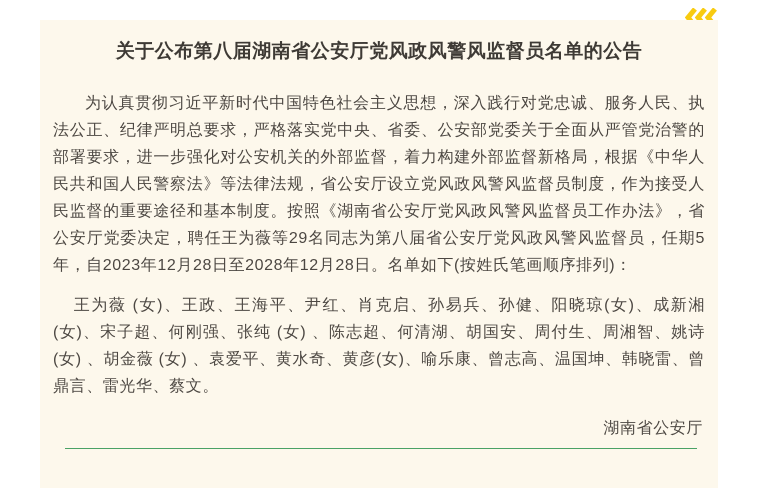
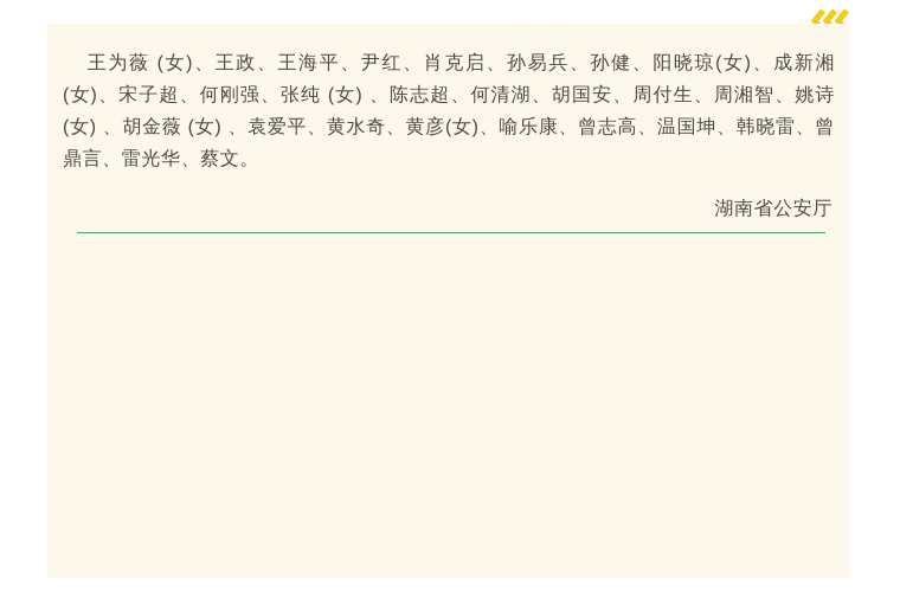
- 关于公布第八届湖南省公安厅党风政风警风监督员名单的公告
- 为认真贯彻习近平新时代中国特色社会主义思想，深入践行对党忠诚、服务人民、执法公正、纪律严明总要求，严格落实党中央、省委、公安部党委关于全面从严管党治警的部署要求，进一步强化对公安机关的外部监督，着力构建外部监督新格局，根据《中华人民共和国人民警察法》等法律法规，省公安厅设立党风政风警风监督员制度，作为接受人民监督的重要途径和基本制度。按照《湖南省公安厅党风政风警风监督员工作办法》，省公安厅党委决定，聘任王为薇等29名同志为第八届省公安厅党风政风警风监督员，任期5年，自2023年12月28日至2028年12月28日。名单如下(按姓氏笔画顺序排列)：
  王为薇 (女)、王政、王海平、尹红、肖克启、孙易兵、孙健、阳晓琼(女)、成新湘(女)、宋子超、何刚强、张纯 (女) 、陈志超、何清湖、胡国安、周付生、周湘智、姚诗 (女) 、胡金薇 (女) 、袁爱平、黄水奇、黄彦(女)、喻乐康、曾志高、温国坤、韩晓雷、曾鼎言、雷光华、蔡文。
  湖南省公安厅
